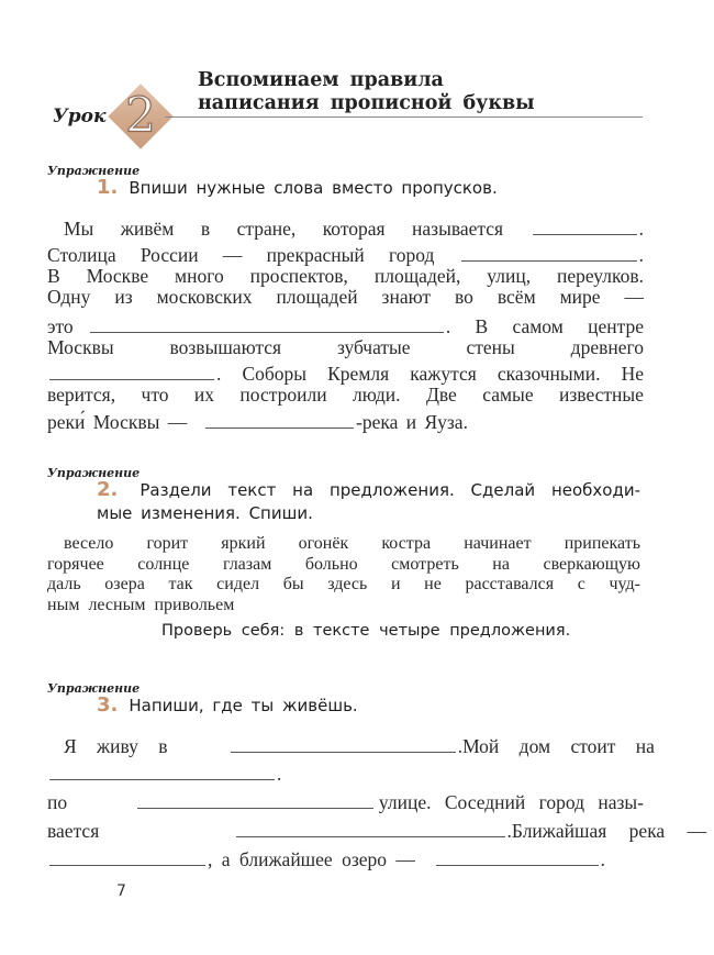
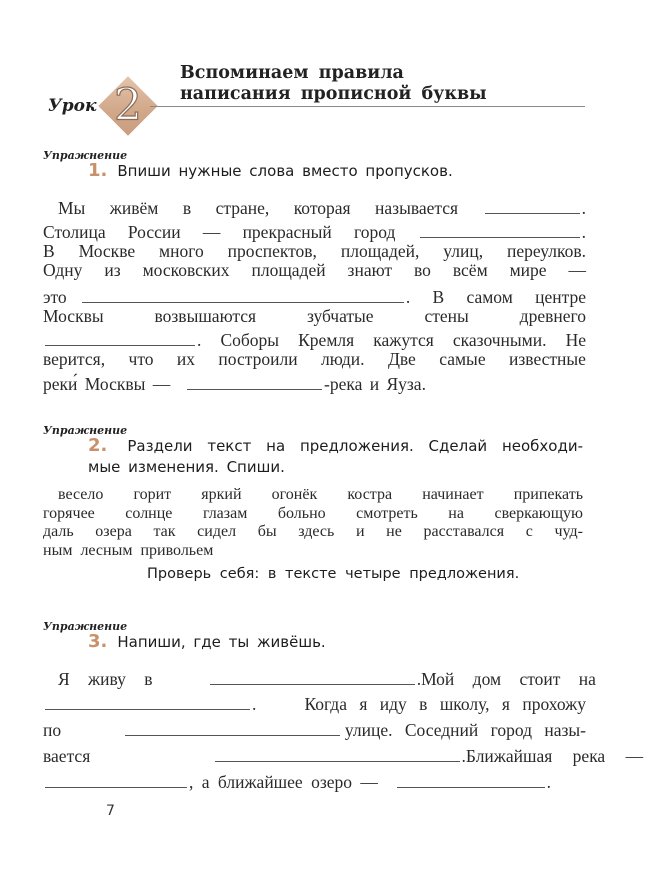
  Урок
  2
  Вспоминаем правила
  написания прописной буквы
  Упражнение
  1. Впиши нужные слова вместо пропусков.
  Мы
  живём
  в
  стране,
  которая
  называется
  .
  Столица
  России
  —
  прекрасный
  город
  .
  В
  Москве
  много
  проспектов,
  площадей,
  улиц,
  переулков.
  Одну
  из
  московских
  площадей
  знают
  во
  всём
  мире
  —
  это .
  В
  самом
  центре
  Москвы
  возвышаются
  зубчатые
  стены
  древнего
  .
  Соборы
  Кремля
  кажутся
  сказочными.
  Не
  верится,
  что
  их
  построили
  люди.
  Две
  самые
  известные
  реки́ Москвы — -река и Яуза.
  Упражнение
  2.
  Раздели текст на предложения. Сделай необходи-
  мые изменения. Спиши.
  весело горит яркий огонёк костра начинает припекать
  горячее солнце глазам больно смотреть на сверкающую
  даль озера так сидел бы здесь и не расставался с чуд-
  ным лесным привольем
  Проверь себя: в тексте четыре предложения.
  Упражнение
  3. Напиши, где ты живёшь.
  Я живу в .
  Мой дом стоит на
  .
+ Когда я иду в школу, я прохожу
  по
  улице. Соседний город назы-
  вается .
  Ближайшая река —
  , а ближайшее озеро — .
  7
